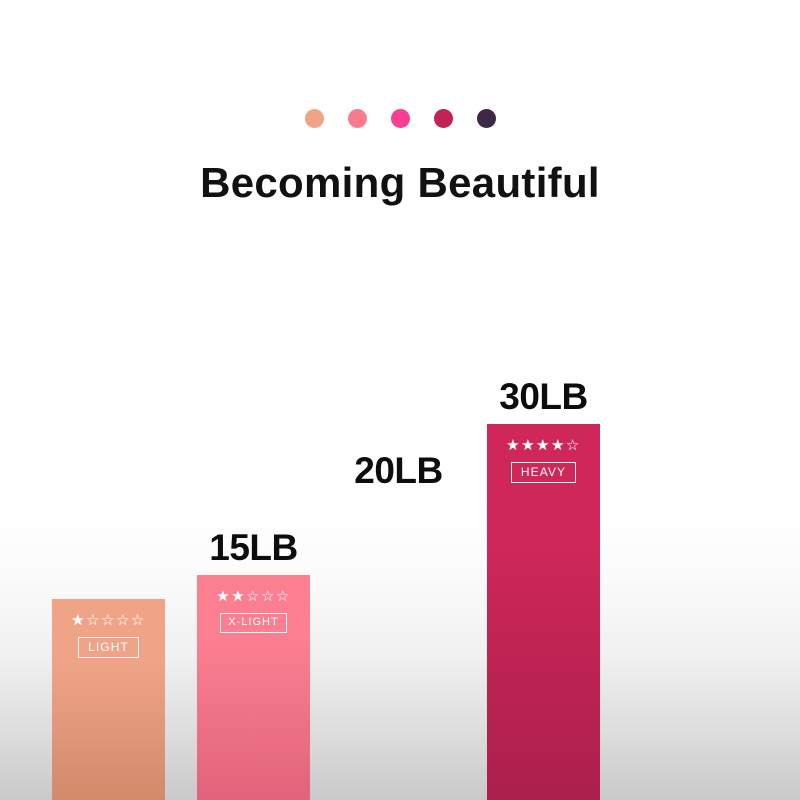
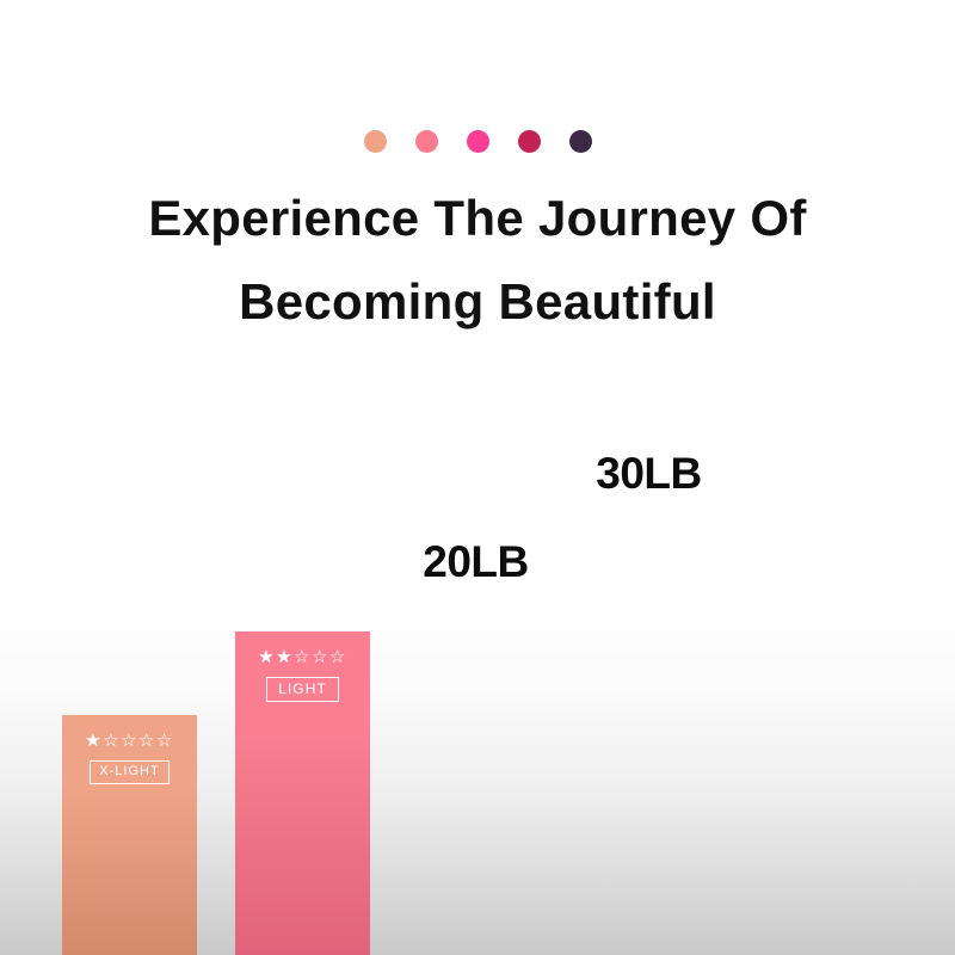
+ Experience The Journey Of
  Becoming Beautiful
  ★☆☆☆☆
- LIGHT
+ X-LIGHT
- 15LB
  ★★☆☆☆
- X-LIGHT
+ LIGHT
  20LB
  30LB
- ★★★★☆
- HEAVY
